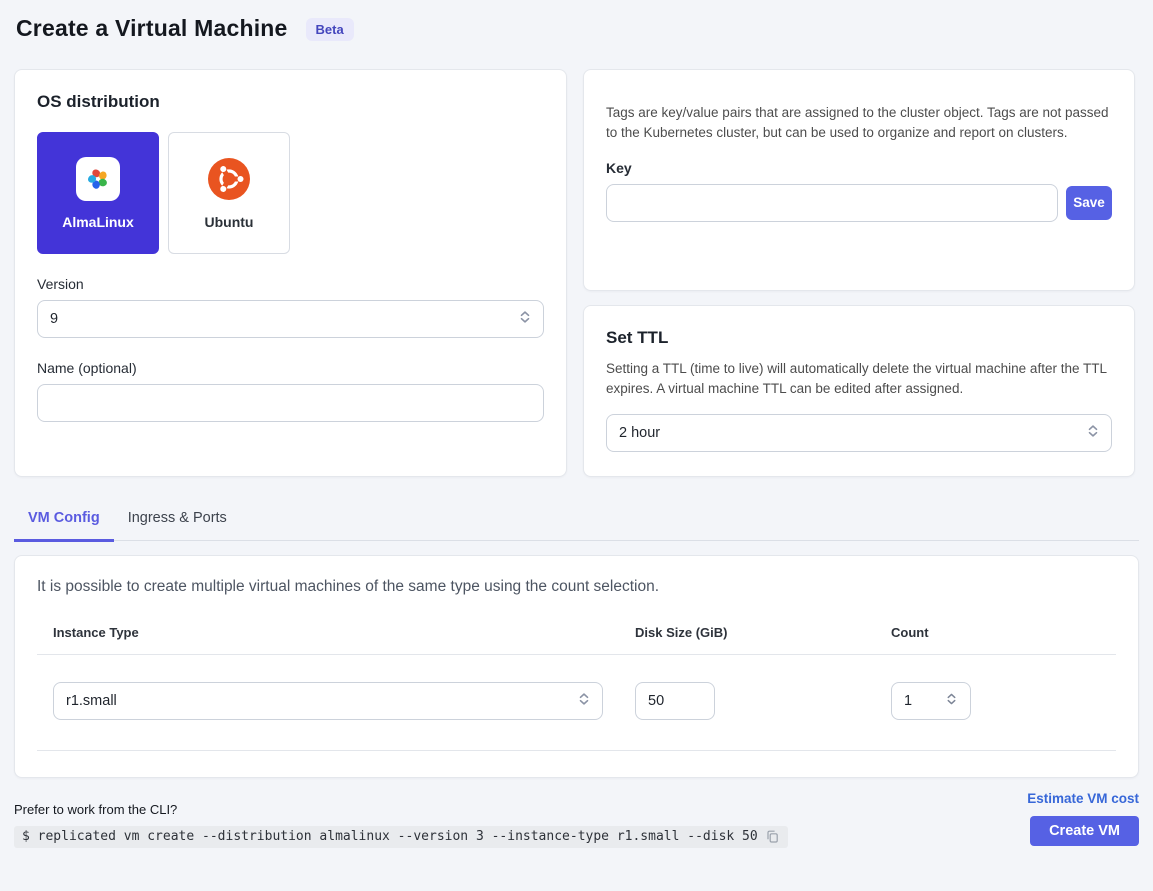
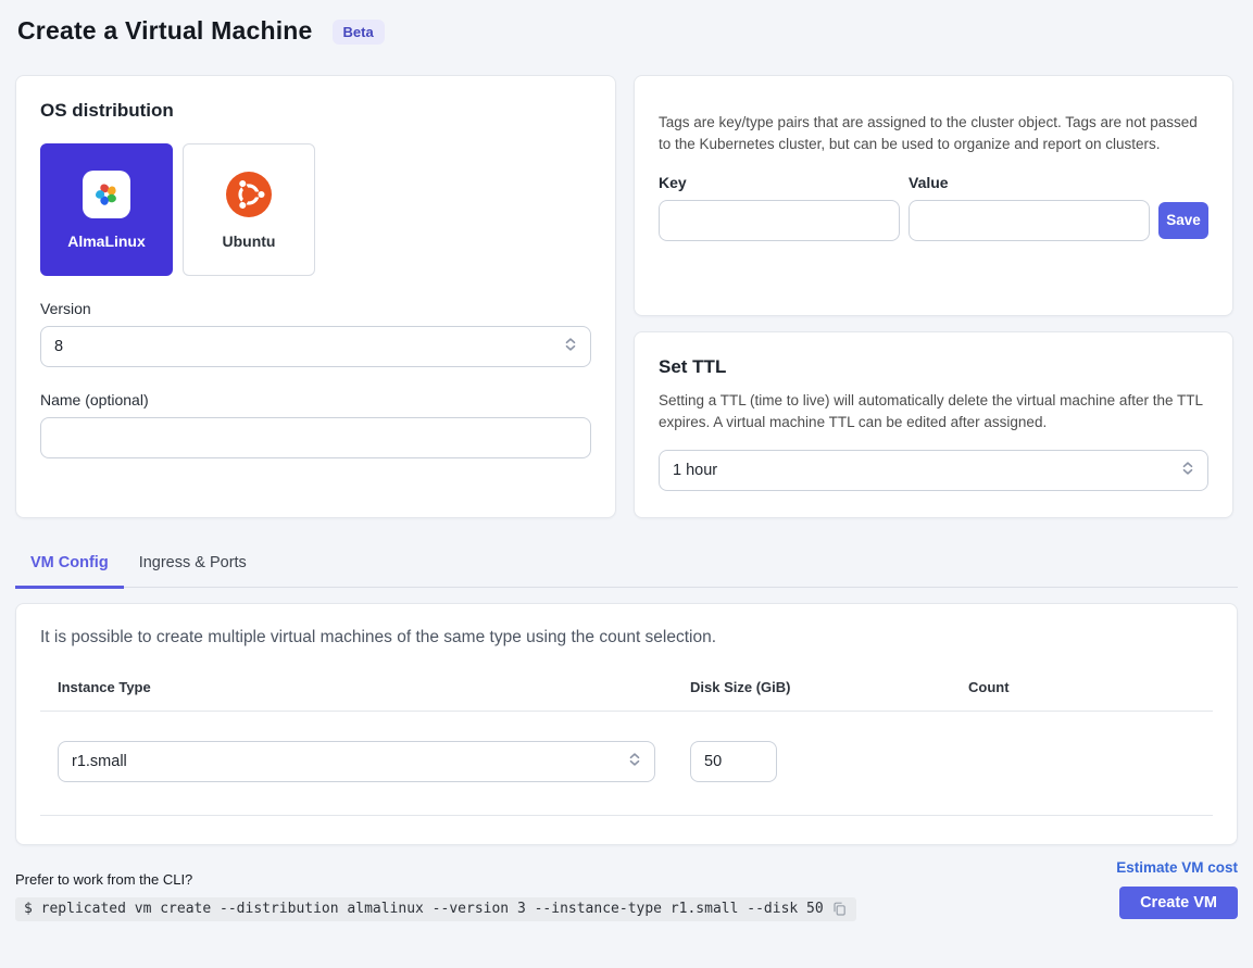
  Create a Virtual Machine
  Beta
  OS distribution
  AlmaLinux
  Ubuntu
  Version
- 9
+ 8
  Name (optional)
- Tags are key/value pairs that are assigned to the cluster object. Tags are not passed to the Kubernetes cluster, but can be used to organize and report on clusters.
+ Tags are key/type pairs that are assigned to the cluster object. Tags are not passed to the Kubernetes cluster, but can be used to organize and report on clusters.
  Key
+ Value
  Save
  Set TTL
  Setting a TTL (time to live) will automatically delete the virtual machine after the TTL expires. A virtual machine TTL can be edited after assigned.
- 2 hour
+ 1 hour
  VM Config
  Ingress & Ports
  It is possible to create multiple virtual machines of the same type using the count selection.
  Instance Type
  Disk Size (GiB)
  Count
  r1.small
  50
- 1
  Prefer to work from the CLI?
  $ replicated vm create --distribution almalinux --version 3 --instance-type r1.small --disk 50
  Estimate VM cost
  Create VM
